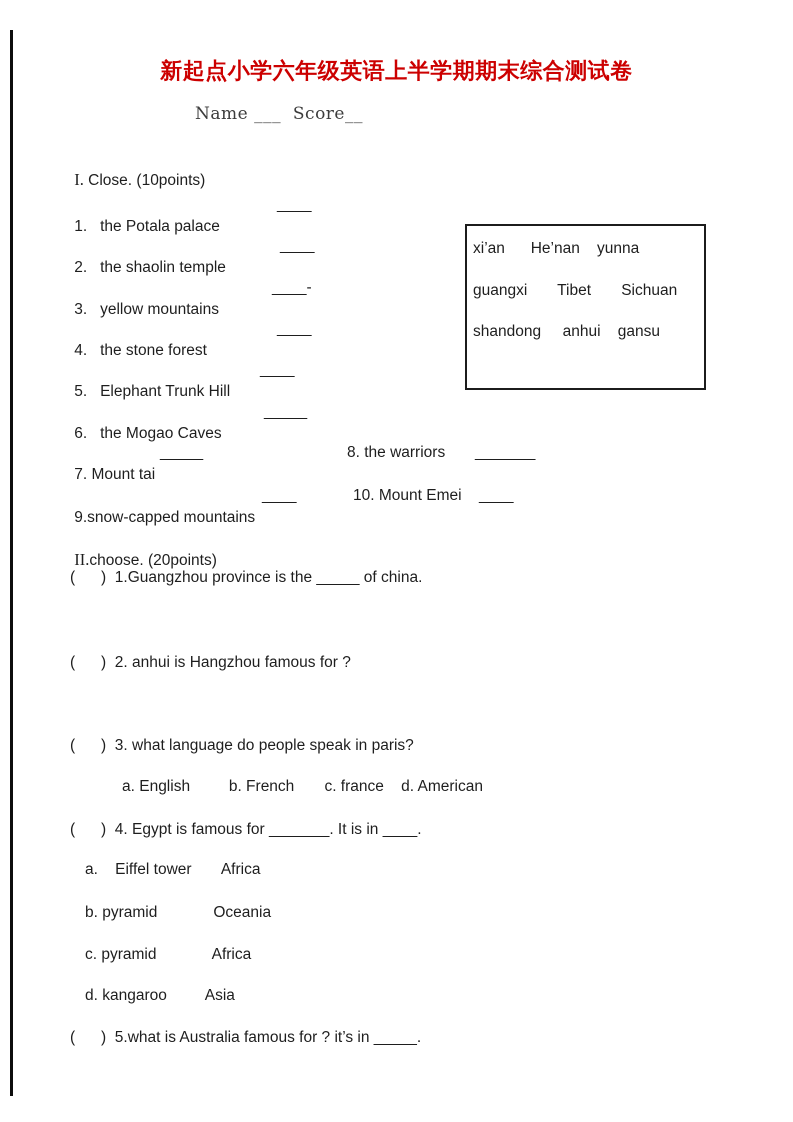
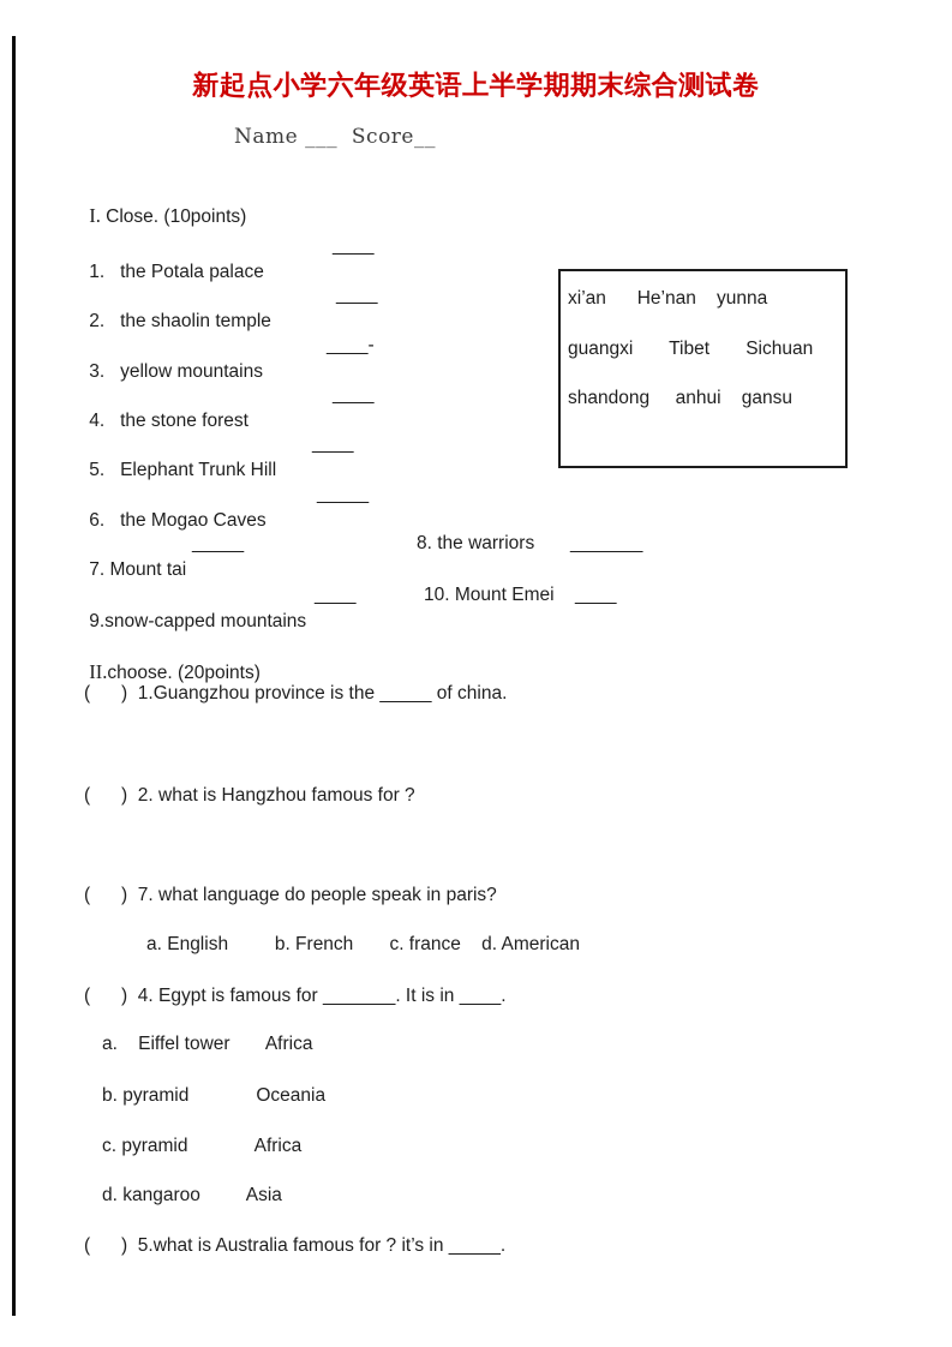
  新起点小学六年级英语上半学期期末综合测试卷
  Name ___ Score__
  I. Close. (10points)
  1. the Potala palace
  ____
  2. the shaolin temple
  ____
  3. yellow mountains
  ____-
  4. the stone forest
  ____
  5. Elephant Trunk Hill
  ____
  6. the Mogao Caves
  _____
  7. Mount tai
  _____
  8. the warriors
  _______
  9.snow-capped mountains
  ____
  10. Mount Emei
  ____
  xi’an He’nan yunna
  guangxi Tibet Sichuan
  shandong anhui gansu
  II.choose. (20points)
  ( ) 1.Guangzhou province is the _____ of china.
- ( ) 2. anhui is Hangzhou famous for ?
+ ( ) 2. what is Hangzhou famous for ?
- ( ) 3. what language do people speak in paris?
+ ( ) 7. what language do people speak in paris?
  a. English b. French c. france d. American
  ( ) 4. Egypt is famous for _______. It is in ____.
  a. Eiffel tower Africa
  b. pyramid Oceania
  c. pyramid Africa
  d. kangaroo Asia
  ( ) 5.what is Australia famous for ? it’s in _____.
